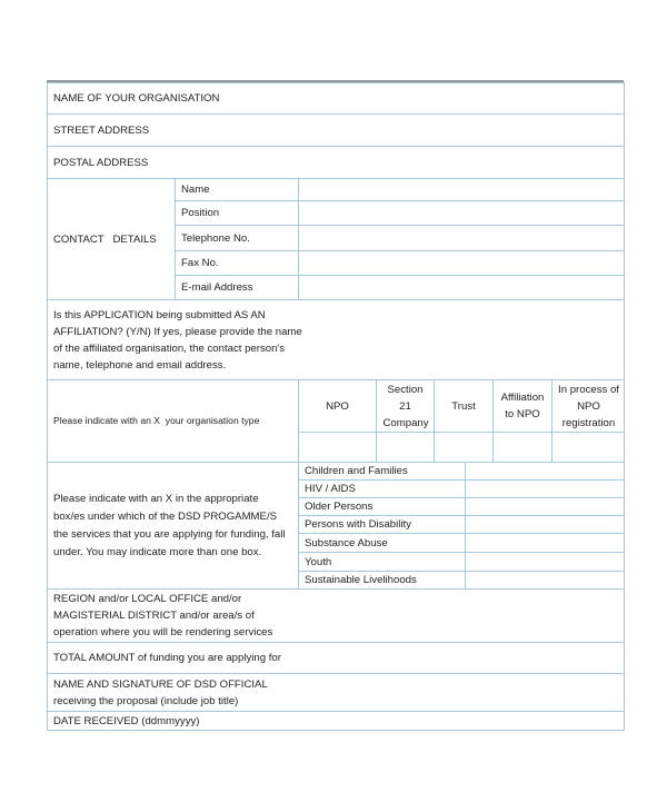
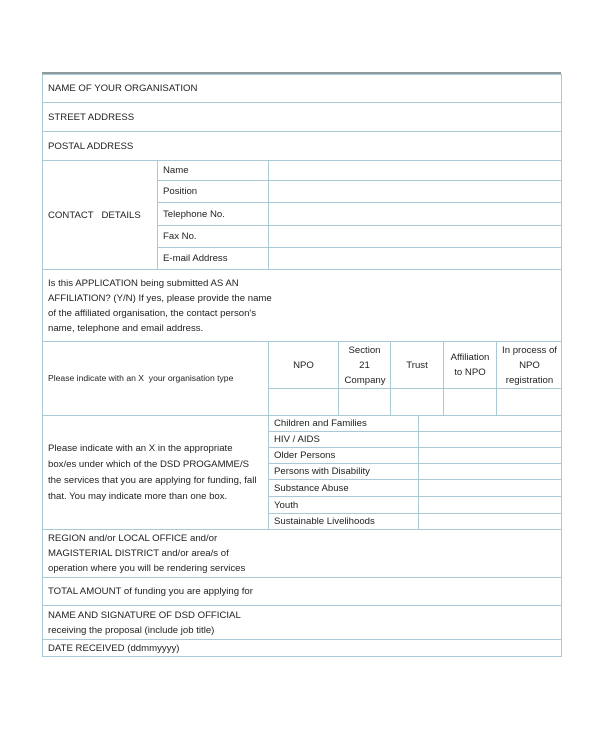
  NAME OF YOUR ORGANISATION
  STREET ADDRESS
  POSTAL ADDRESS
  CONTACT DETAILS	Name
  Position
  Telephone No.
  Fax No.
  E-mail Address
  Is this APPLICATION being submitted AS AN AFFILIATION? (Y/N) If yes, please provide the name of the affiliated organisation, the contact person's name, telephone and email address.
  Please indicate with an X your organisation type	NPO	Section 21 Company	Trust	Affiliation to NPO	In process of NPO registration
- Please indicate with an X in the appropriate box/es under which of the DSD PROGAMME/S the services that you are applying for funding, fall under. You may indicate more than one box.	Children and Families
+ Please indicate with an X in the appropriate box/es under which of the DSD PROGAMME/S the services that you are applying for funding, fall that. You may indicate more than one box.	Children and Families
  HIV / AIDS
  Older Persons
  Persons with Disability
  Substance Abuse
  Youth
  Sustainable Livelihoods
  REGION and/or LOCAL OFFICE and/or MAGISTERIAL DISTRICT and/or area/s of operation where you will be rendering services
  TOTAL AMOUNT of funding you are applying for
  NAME AND SIGNATURE OF DSD OFFICIAL receiving the proposal (include job title)
  DATE RECEIVED (ddmmyyyy)
